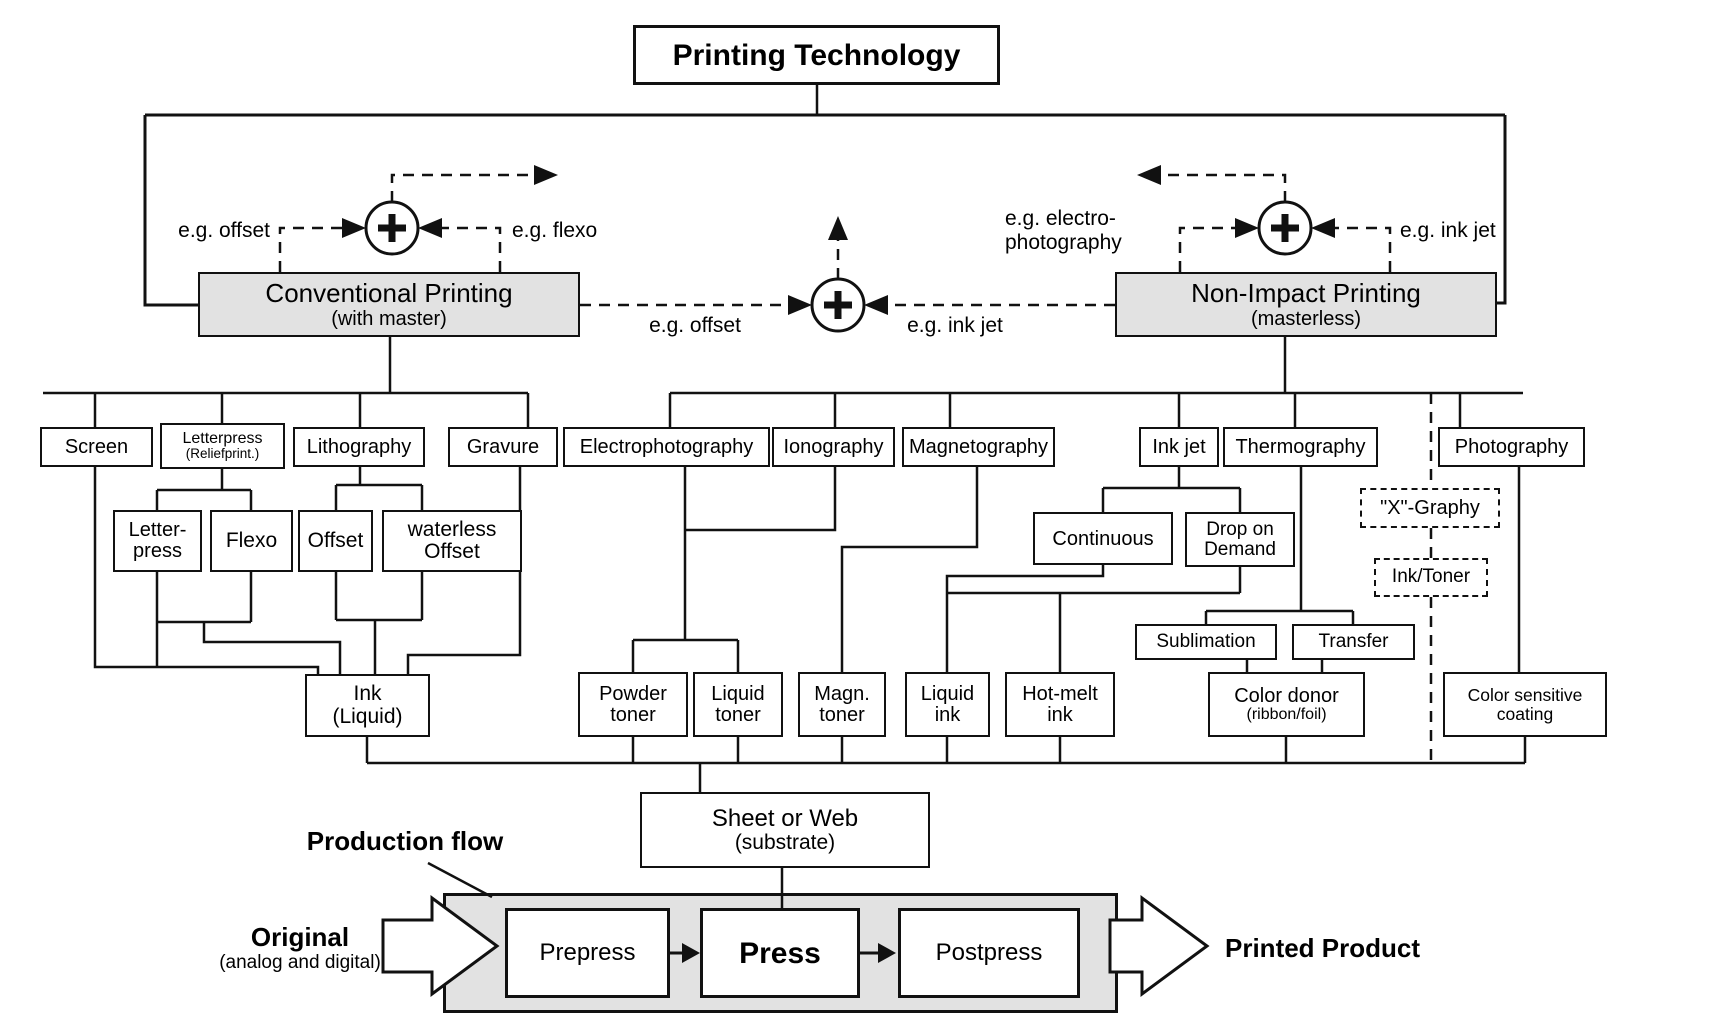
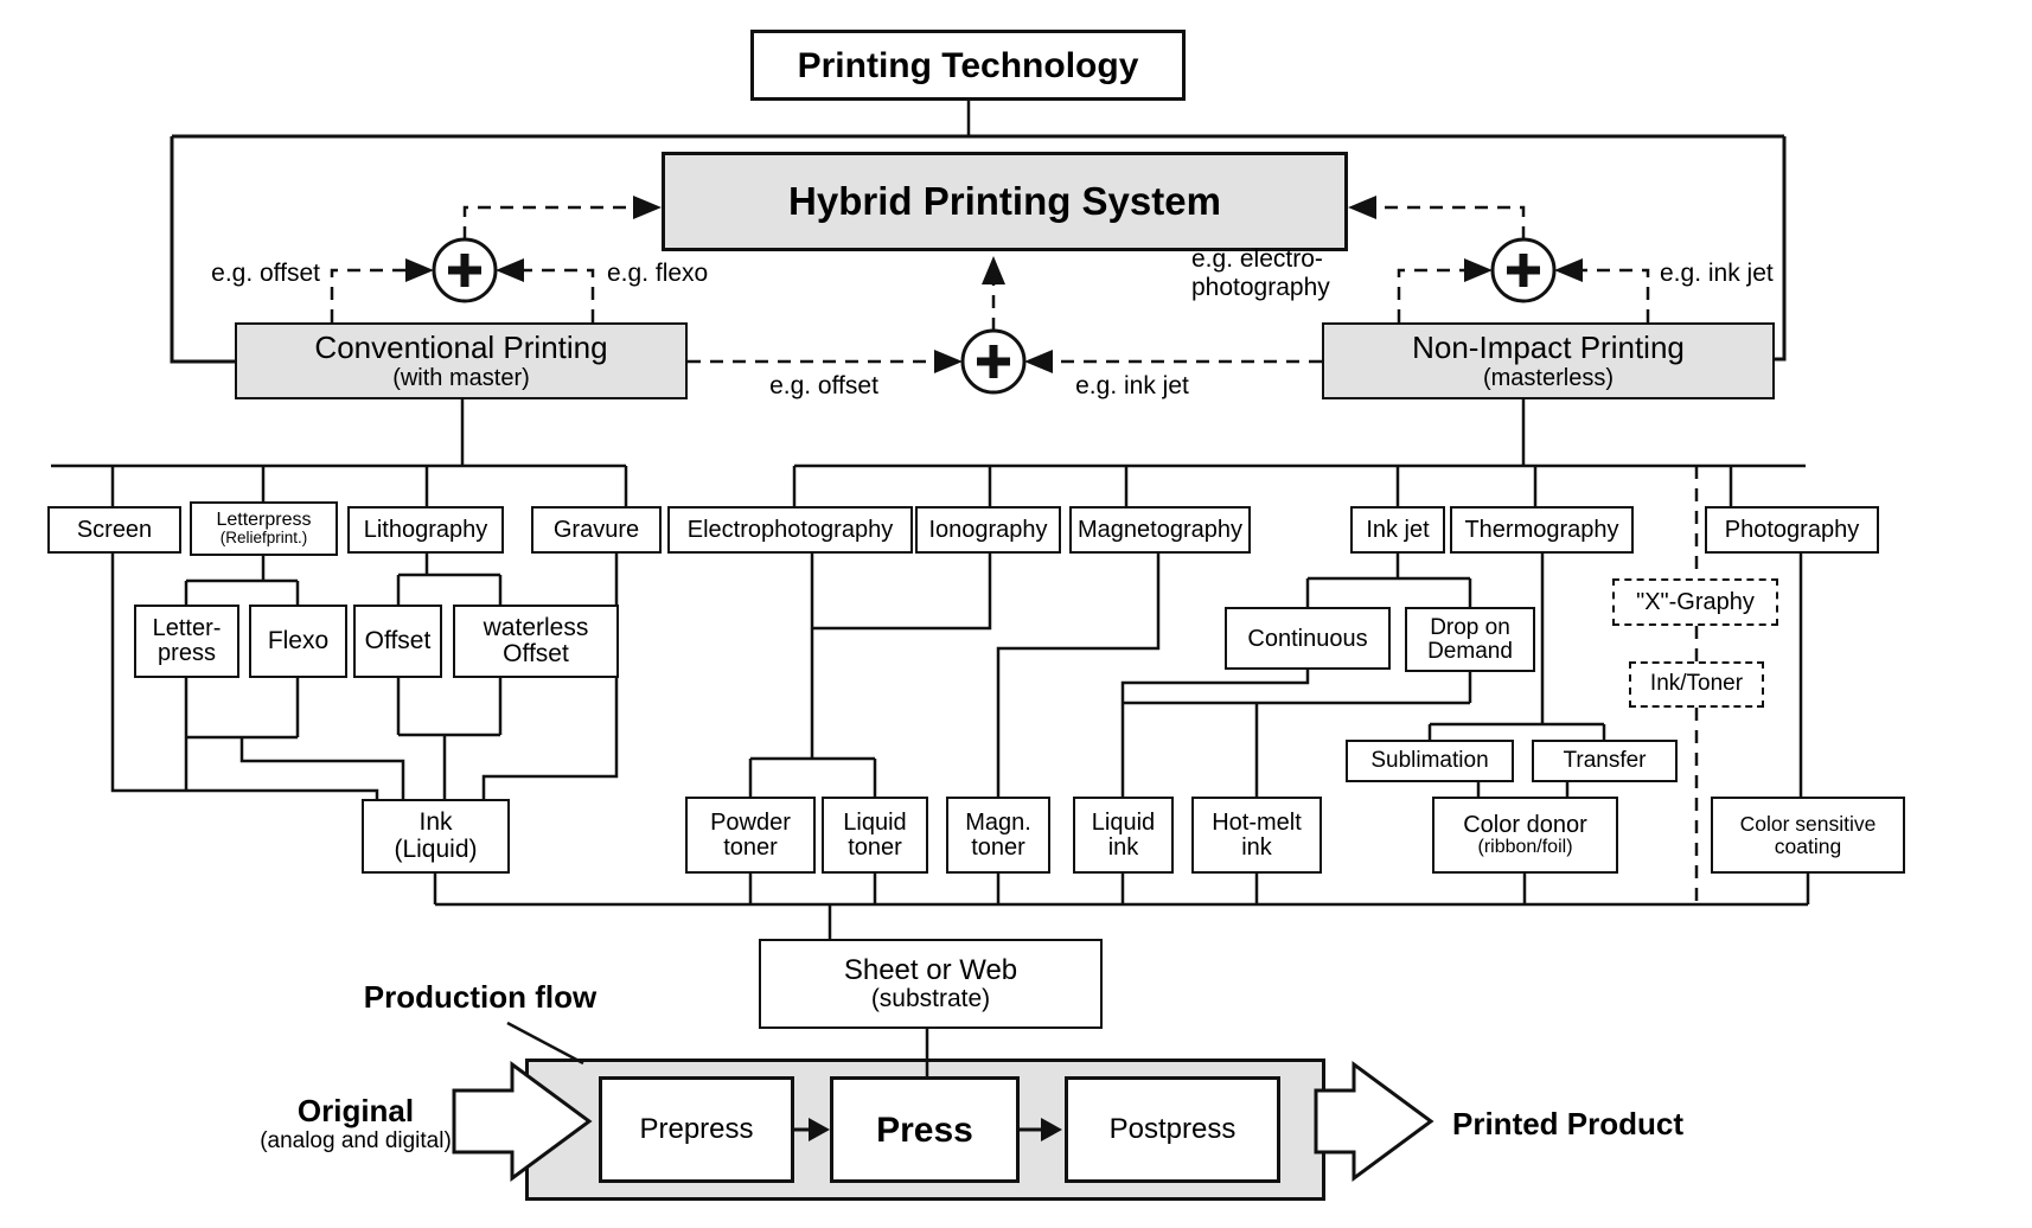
  Printing Technology
+ Hybrid Printing System
  Conventional Printing
  (with master)
  Non-Impact Printing
  (masterless)
  e.g. offset
  e.g. flexo
  e.g. electro-
  photography
  e.g. ink jet
  e.g. offset
  e.g. ink jet
  Screen
  Letterpress
  (Reliefprint.)
  Lithography
  Gravure
  Electrophotography
  Ionography
  Magnetography
  Ink jet
  Thermography
  Photography
  Letter-
  press
  Flexo
  Offset
  waterless
  Offset
  Continuous
  Drop on
  Demand
  "X"-Graphy
  Ink/Toner
  Sublimation
  Transfer
  Ink
  (Liquid)
  Powder
  toner
  Liquid
  toner
  Magn.
  toner
  Liquid
  ink
  Hot-melt
  ink
  Color donor
  (ribbon/foil)
  Color sensitive
  coating
  Sheet or Web
  (substrate)
  Production flow
  Original
  (analog and digital)
  Prepress
  Press
  Postpress
  Printed Product
